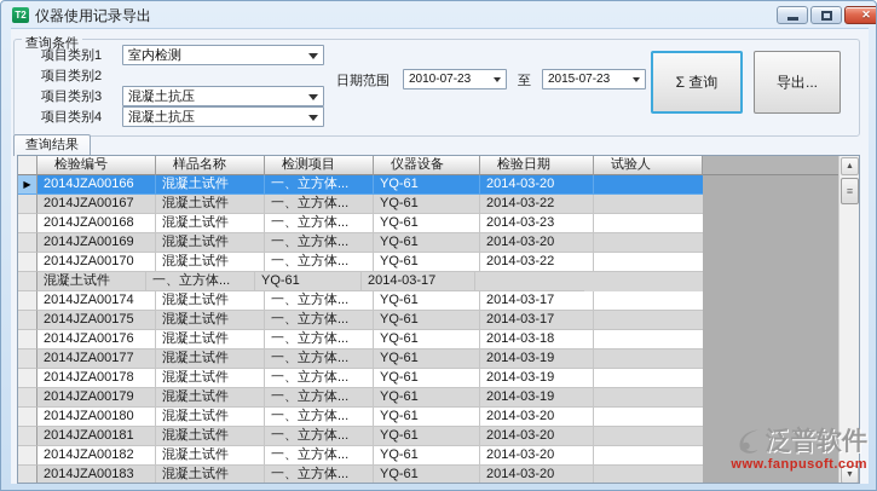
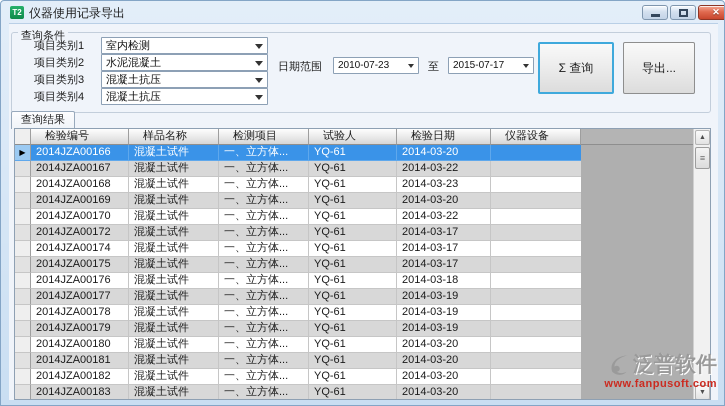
  T2
  仪器使用记录导出
  ✕
  查询条件
  项目类别1
  室内检测
  项目类别2
+ 水泥混凝土
  项目类别3
  混凝土抗压
  项目类别4
  混凝土抗压
  日期范围
  2010-07-23
  至
- 2015-07-23
+ 2015-07-17
  Σ 查询
  导出...
  查询结果
  检验编号
  样品名称
  检测项目
- 仪器设备
+ 试验人
  检验日期
- 试验人
+ 仪器设备
  ▶
  2014JZA00166
  混凝土试件
  一、立方体...
  YQ-61
  2014-03-20
  2014JZA00167
  混凝土试件
  一、立方体...
  YQ-61
  2014-03-22
  2014JZA00168
  混凝土试件
  一、立方体...
  YQ-61
  2014-03-23
  2014JZA00169
  混凝土试件
  一、立方体...
  YQ-61
  2014-03-20
  2014JZA00170
  混凝土试件
  一、立方体...
  YQ-61
  2014-03-22
+ 2014JZA00172
  混凝土试件
  一、立方体...
  YQ-61
  2014-03-17
  2014JZA00174
  混凝土试件
  一、立方体...
  YQ-61
  2014-03-17
  2014JZA00175
  混凝土试件
  一、立方体...
  YQ-61
  2014-03-17
  2014JZA00176
  混凝土试件
  一、立方体...
  YQ-61
  2014-03-18
  2014JZA00177
  混凝土试件
  一、立方体...
  YQ-61
  2014-03-19
  2014JZA00178
  混凝土试件
  一、立方体...
  YQ-61
  2014-03-19
  2014JZA00179
  混凝土试件
  一、立方体...
  YQ-61
  2014-03-19
  2014JZA00180
  混凝土试件
  一、立方体...
  YQ-61
  2014-03-20
  2014JZA00181
  混凝土试件
  一、立方体...
  YQ-61
  2014-03-20
  2014JZA00182
  混凝土试件
  一、立方体...
  YQ-61
  2014-03-20
  2014JZA00183
  混凝土试件
  一、立方体...
  YQ-61
  2014-03-20
  ≡
  泛普软件
  www.fanpusoft.com
